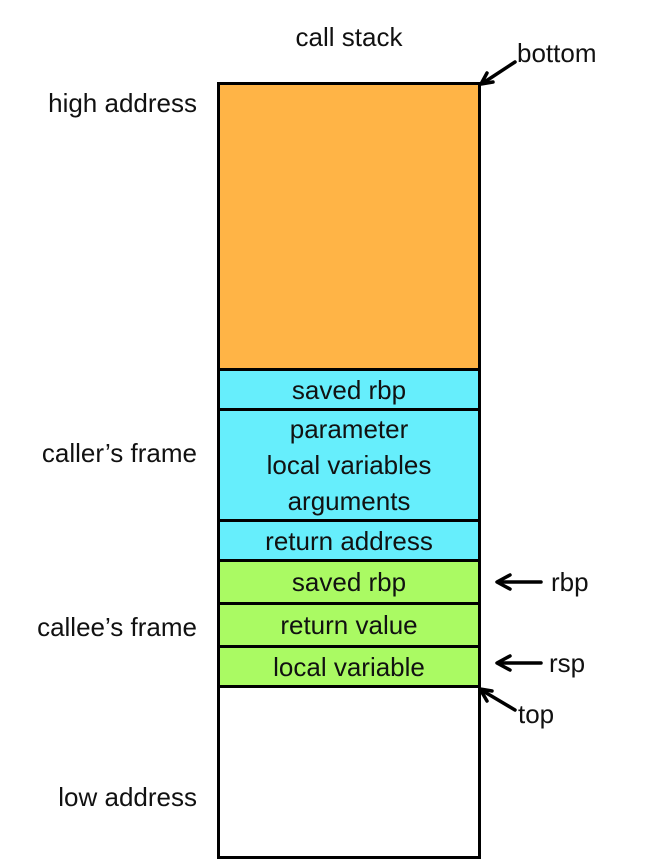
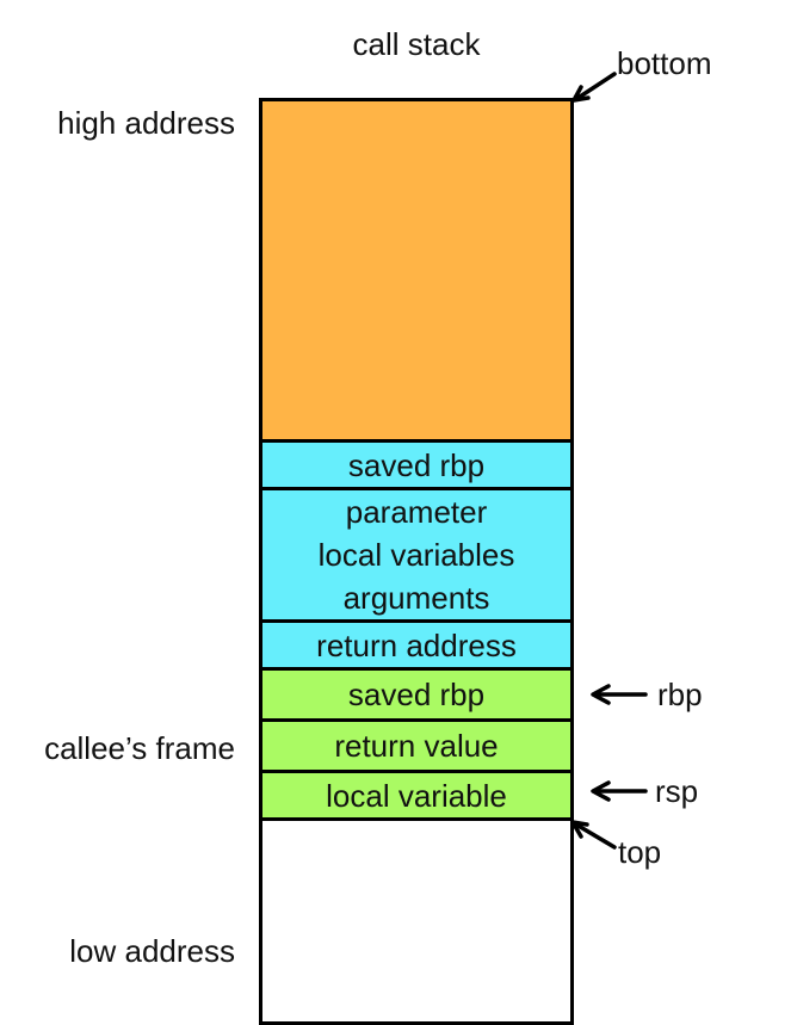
  call stack
  saved rbp
  parameter
  local variables
  arguments
  return address
  saved rbp
  return value
  local variable
  high address
- caller’s frame
  callee’s frame
  low address
  bottom
  rbp
  rsp
  top
